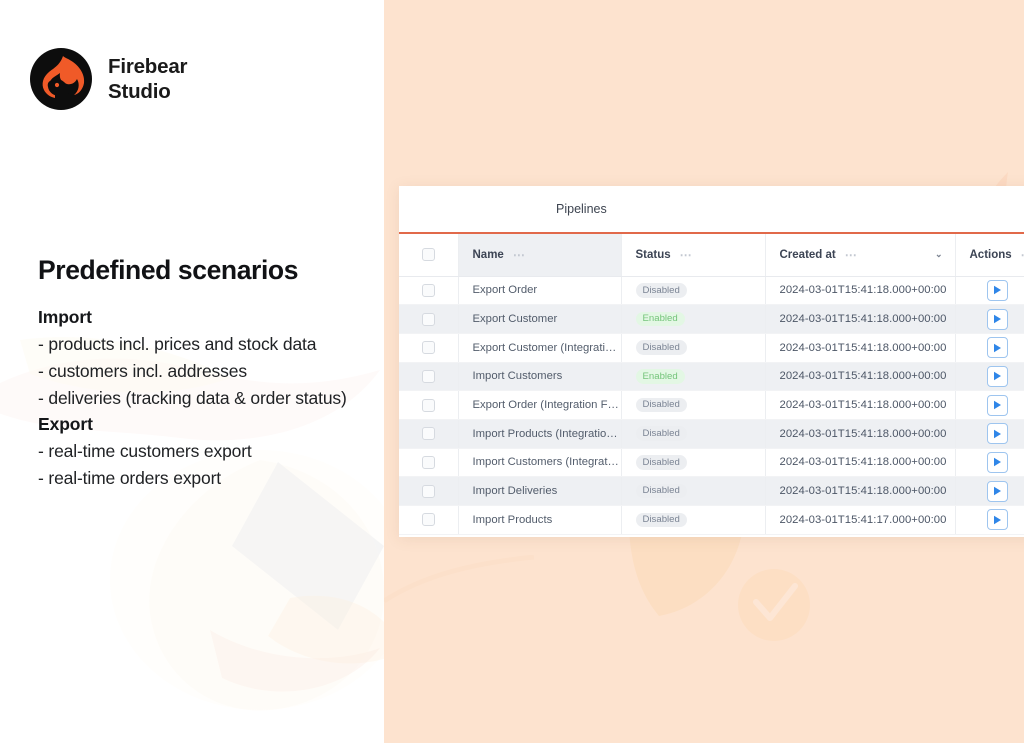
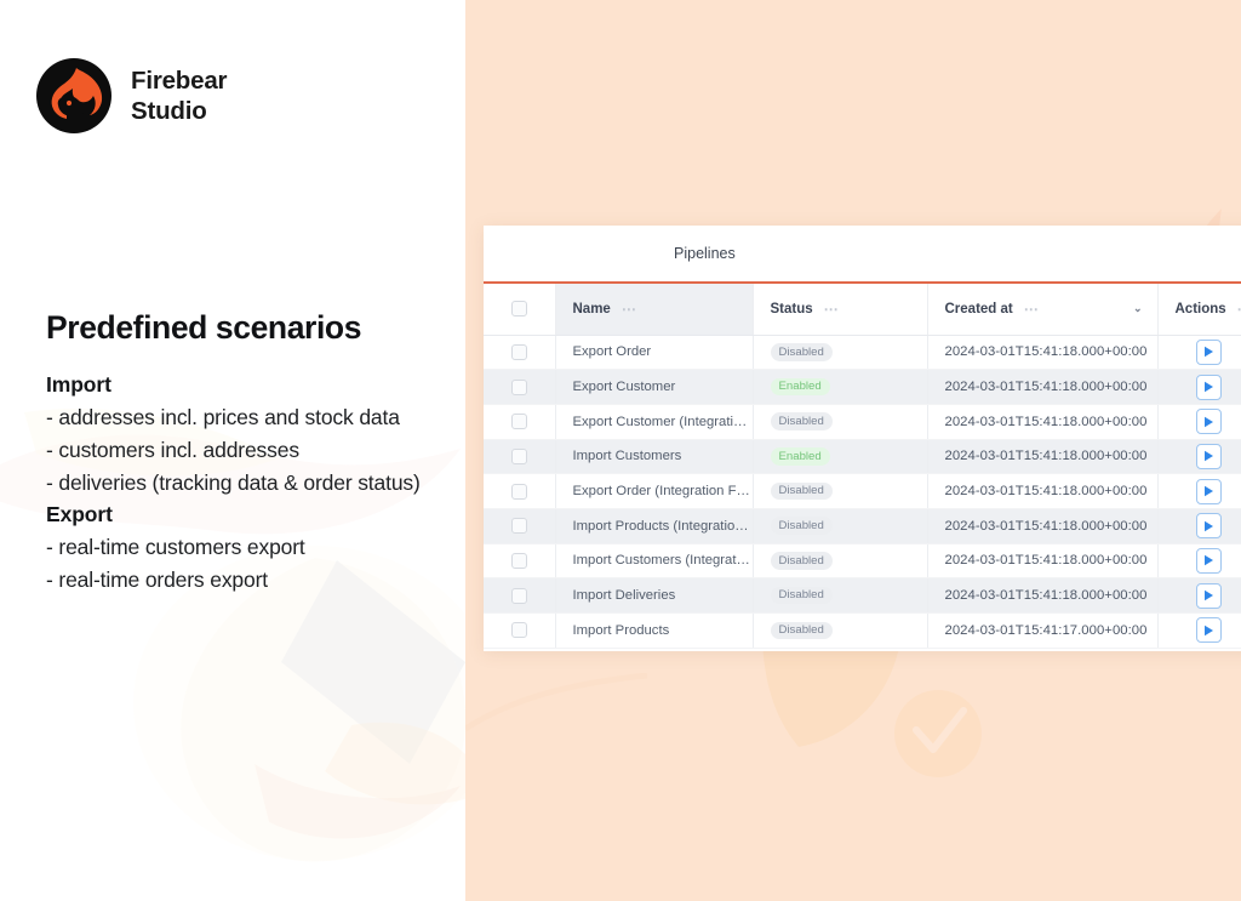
  Firebear
  Studio
  Predefined scenarios
  Import
- - products incl. prices and stock data
+ - addresses incl. prices and stock data
  - customers incl. addresses
  - deliveries (tracking data & order status)
  Export
  - real-time customers export
  - real-time orders export
  Pipelines
  	Name ⋯	Status ⋯	Created at ⋯ ⌄	Actions
  	Export Order	Disabled	2024-03-01T15:41:18.000+00:00
  	Export Customer	Enabled	2024-03-01T15:41:18.000+00:00
  	Export Customer (Integration.	Disabled	2024-03-01T15:41:18.000+00:00
  	Import Customers	Enabled	2024-03-01T15:41:18.000+00:00
  	Export Order (Integration Fra.	Disabled	2024-03-01T15:41:18.000+00:00
  	Import Products (Integration ..	Disabled	2024-03-01T15:41:18.000+00:00
  	Import Customers (Integratio.	Disabled	2024-03-01T15:41:18.000+00:00
  	Import Deliveries	Disabled	2024-03-01T15:41:18.000+00:00
  	Import Products	Disabled	2024-03-01T15:41:17.000+00:00
